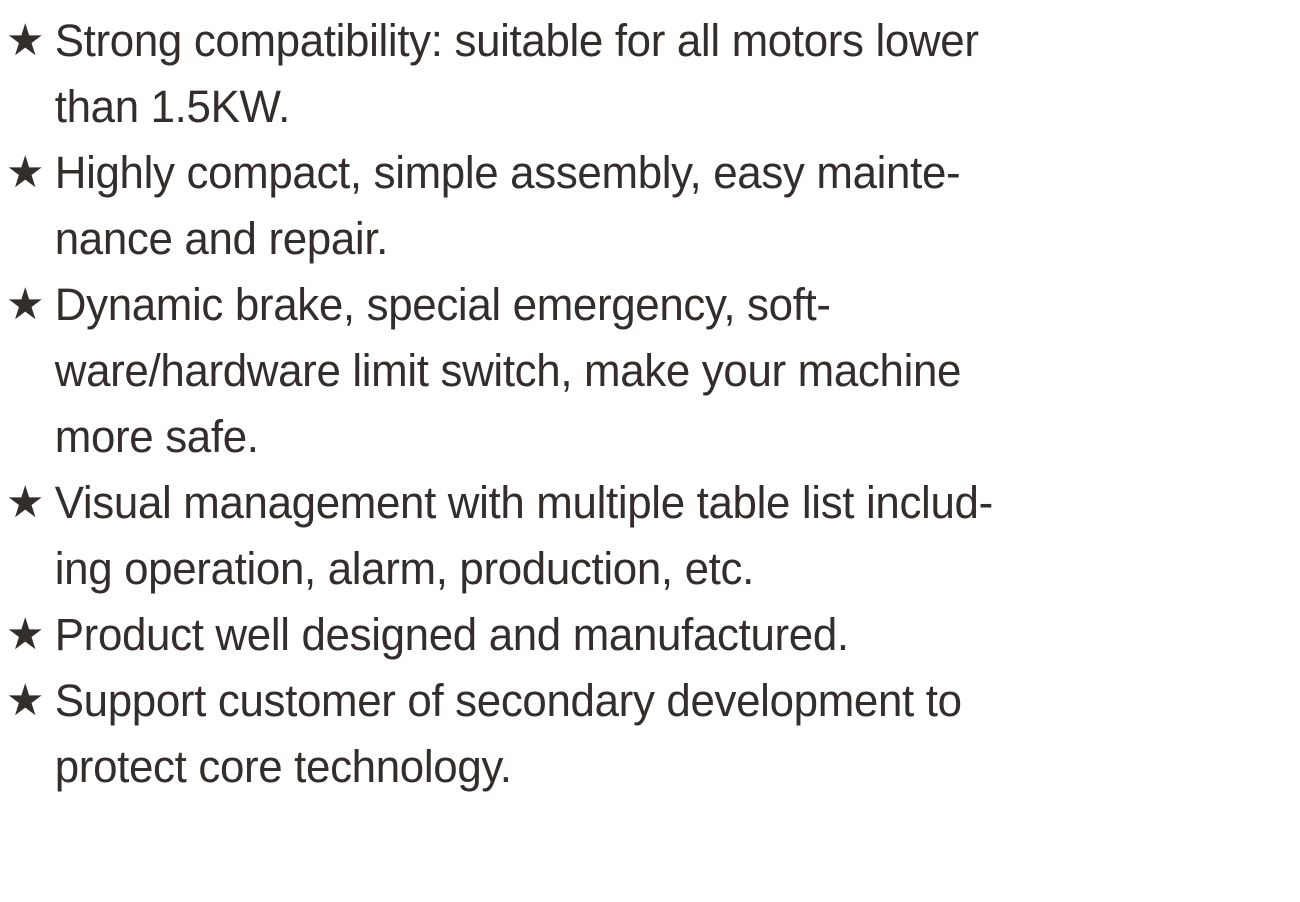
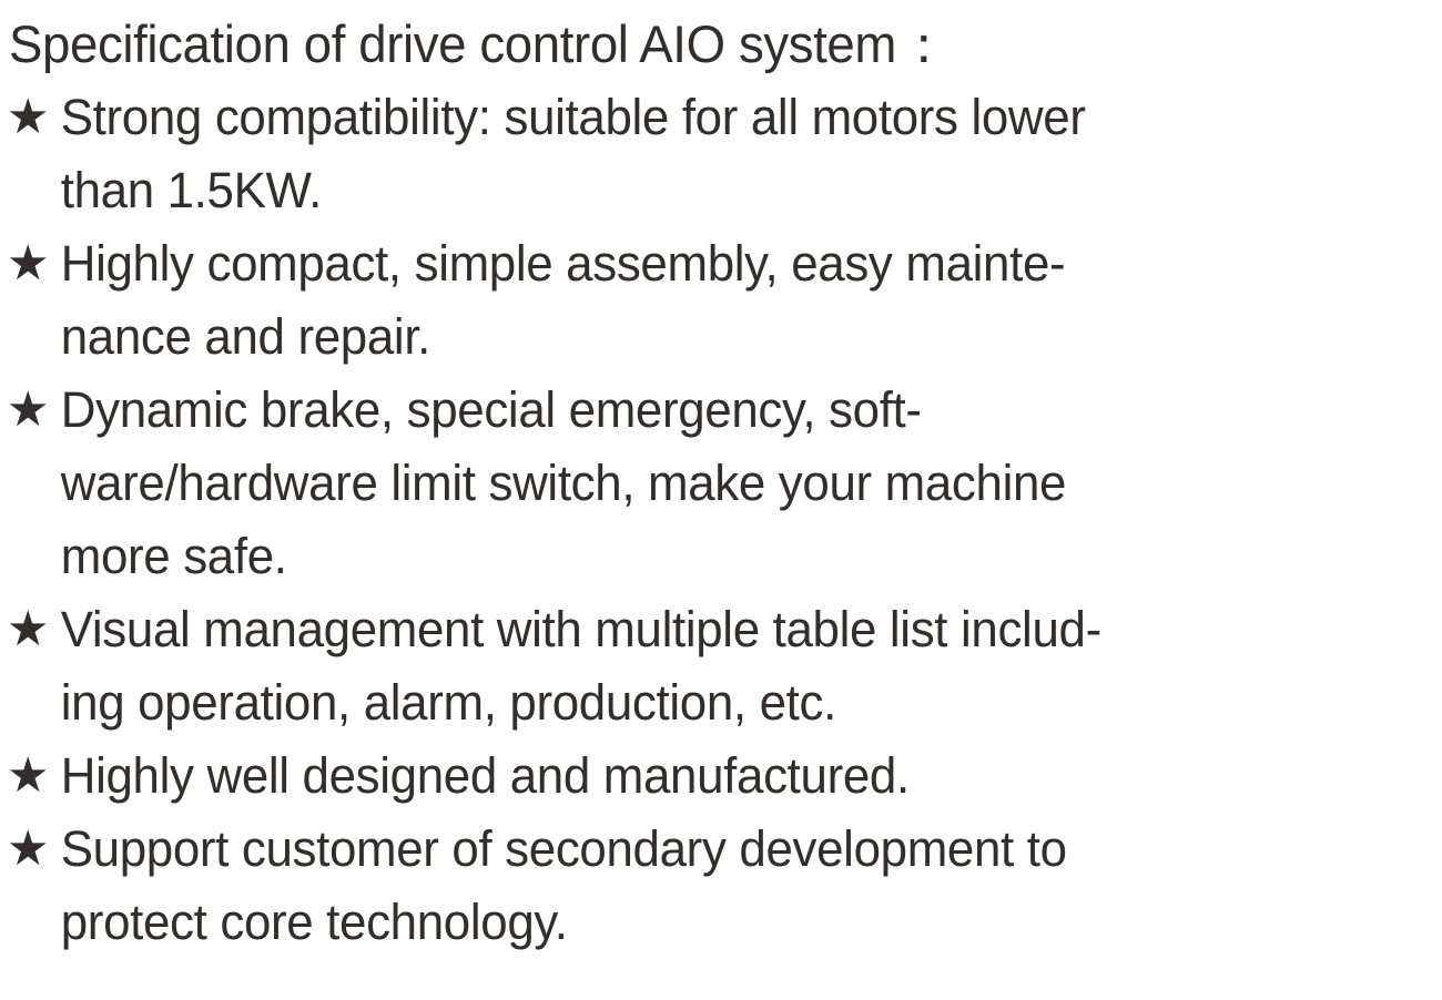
+ Specification of drive control AIO system：
  ★
  Strong compatibility: suitable for all motors lower
  than 1.5KW.
  ★
  Highly compact, simple assembly, easy mainte-
  nance and repair.
  ★
  Dynamic brake, special emergency, soft-
  ware/hardware limit switch, make your machine
  more safe.
  ★
  Visual management with multiple table list includ-
  ing operation, alarm, production, etc.
  ★
- Product well designed and manufactured.
+ Highly well designed and manufactured.
  ★
  Support customer of secondary development to
  protect core technology.
